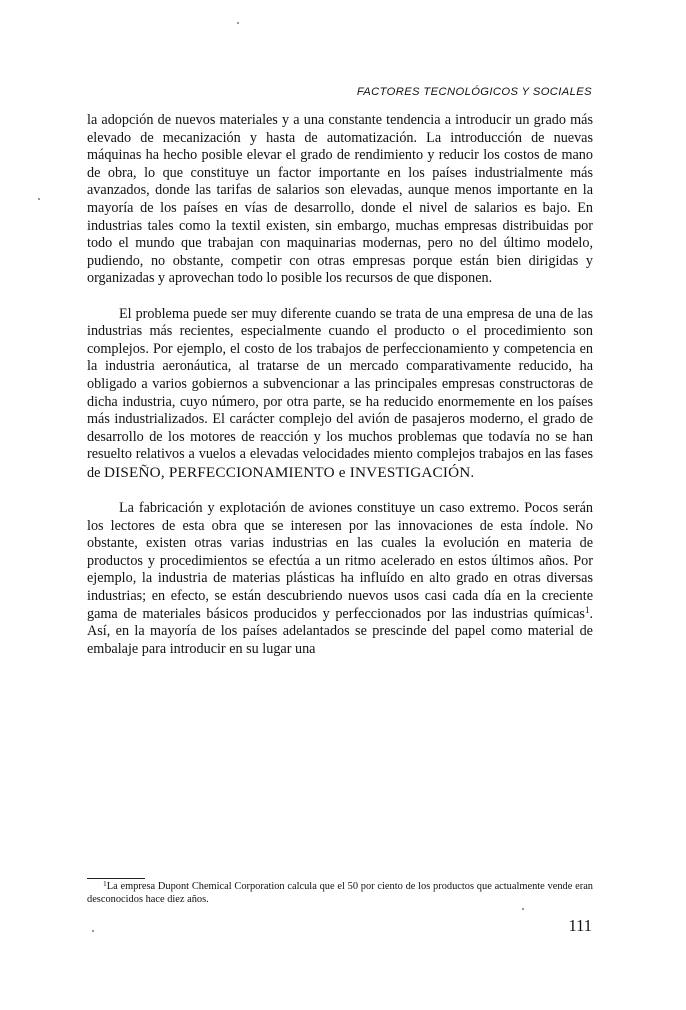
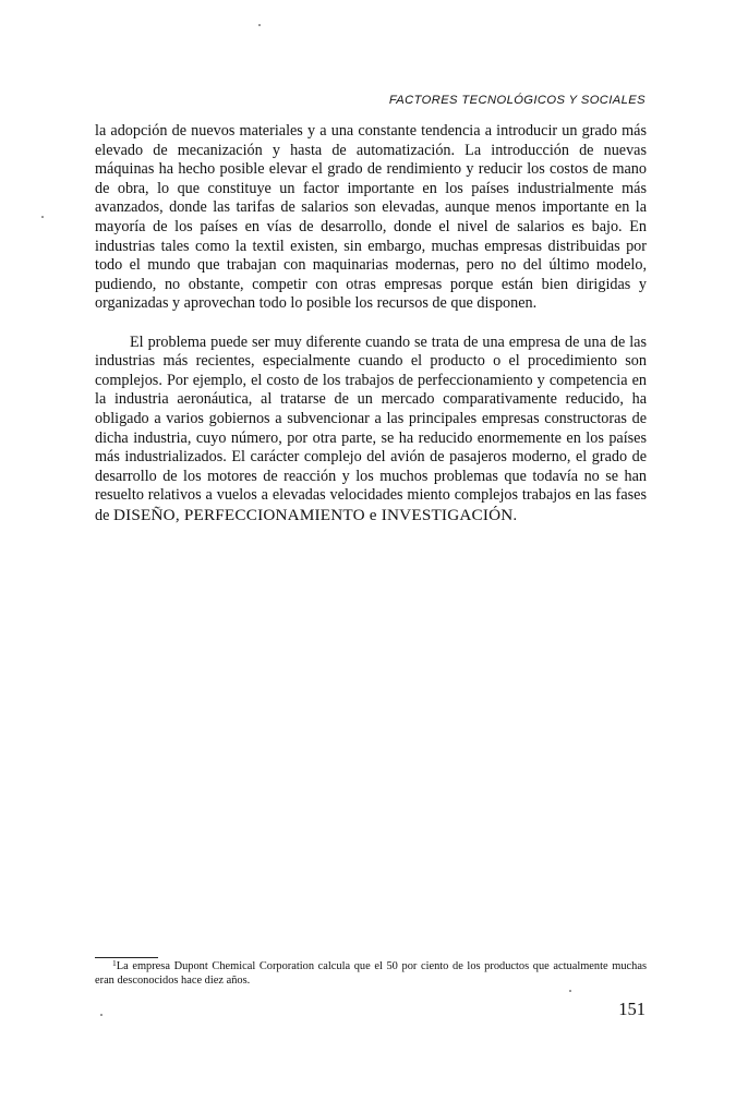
  FACTORES TECNOLÓGICOS Y SOCIALES
  la adopción de nuevos materiales y a una constante tendencia a introducir un grado más elevado de mecanización y hasta de automatización. La introducción de nuevas máquinas ha hecho posible elevar el grado de rendimiento y reducir los costos de mano de obra, lo que constituye un factor importante en los países industrialmente más avanzados, donde las tarifas de salarios son elevadas, aunque menos importante en la mayoría de los países en vías de desarrollo, donde el nivel de salarios es bajo. En industrias tales como la textil existen, sin embargo, muchas empresas distribuidas por todo el mundo que trabajan con maquinarias modernas, pero no del último modelo, pudiendo, no obstante, competir con otras empresas porque están bien dirigidas y organizadas y aprovechan todo lo posible los recursos de que disponen.
  El problema puede ser muy diferente cuando se trata de una empresa de una de las industrias más recientes, especialmente cuando el producto o el procedi­miento son complejos. Por ejemplo, el costo de los trabajos de perfeccionamiento y competencia en la industria aeronáutica, al tratarse de un mercado comparativa­mente reducido, ha obligado a varios gobiernos a subvencionar a las principales empresas constructoras de dicha industria, cuyo número, por otra parte, se ha reducido enormemente en los países más industrializados. El carácter complejo del avión de pasajeros moderno, el grado de desarrollo de los motores de reacción y los muchos problemas que todavía no se han resuelto relativos a vuelos a elevadas velocidades miento complejos trabajos en las fases de DISEÑO, PERFECCIONAMIENTO e INVESTIGACIÓN.
- La fabricación y explotación de aviones constituye un caso extremo. Pocos serán los lectores de esta obra que se interesen por las innovaciones de esta índole. No obstante, existen otras varias industrias en las cuales la evolución en materia de productos y procedimientos se efectúa a un ritmo acelerado en estos últimos años. Por ejemplo, la industria de materias plásticas ha influído en alto grado en otras diversas industrias; en efecto, se están descubriendo nuevos usos casi cada día en la creciente gama de materiales básicos producidos y perfeccio­nados por las industrias químicas1. Así, en la mayoría de los países adelantados se prescinde del papel como material de embalaje para introducir en su lugar una
- 1La empresa Dupont Chemical Corporation calcula que el 50 por ciento de los productos que actualmente vende eran desconocidos hace diez años.
+ 1La empresa Dupont Chemical Corporation calcula que el 50 por ciento de los productos que actualmente muchas eran desconocidos hace diez años.
- 111
+ 151
